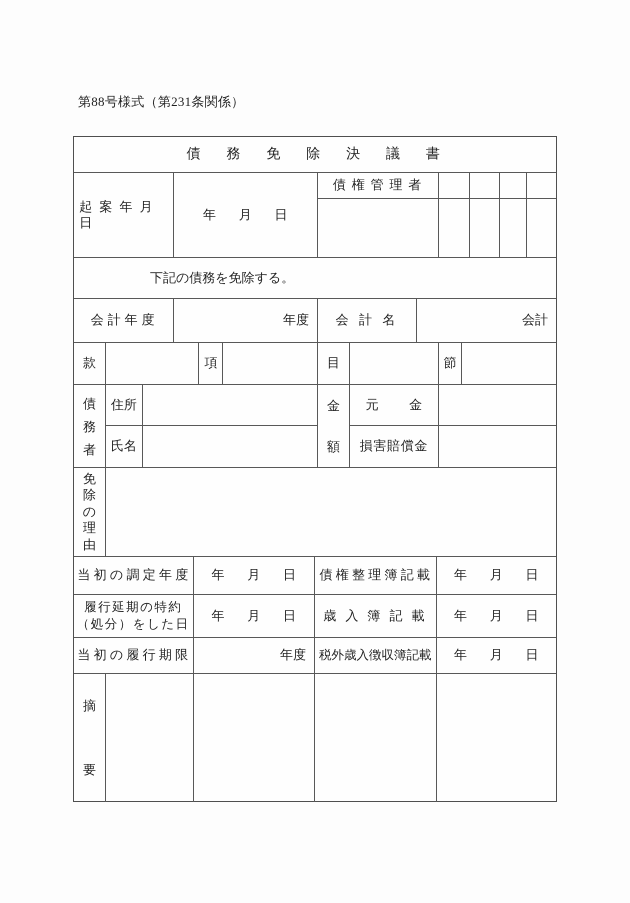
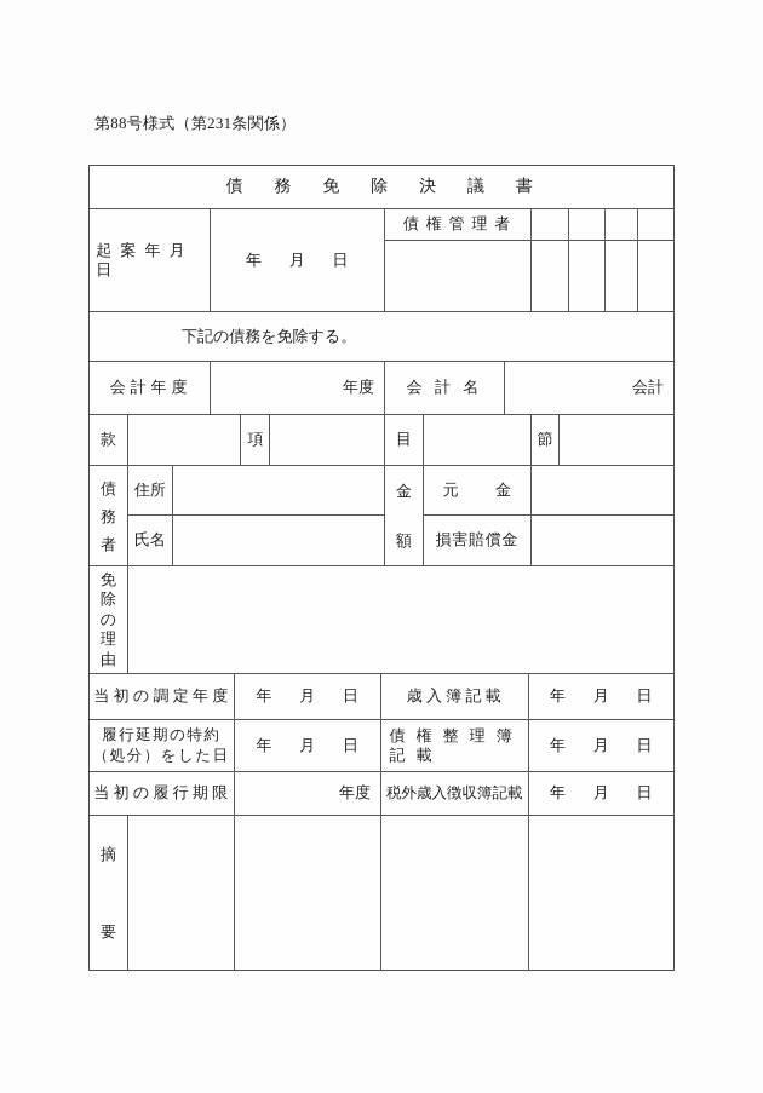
  第88号様式（第231条関係）
  債務免除決議書
  起案年月日
  年 月 日
  債権管理者
  下記の債務を免除する。
  会計年度
  年度
  会計名
  会計
  款
  項
  目
  節
  債務者
  住所
  氏名
  金額
  元 金
  損害賠償金
  免除の理由
  当初の調定年度
  年 月 日
- 債権整理簿記載
+ 歳入簿記載
  年 月 日
  履行延期の特約
  （処分）をした日
  年 月 日
- 歳入簿記載
+ 債権整理簿記載
  年 月 日
  当初の履行期限
  年度
  税外歳入徴収簿記載
  年 月 日
  摘要
